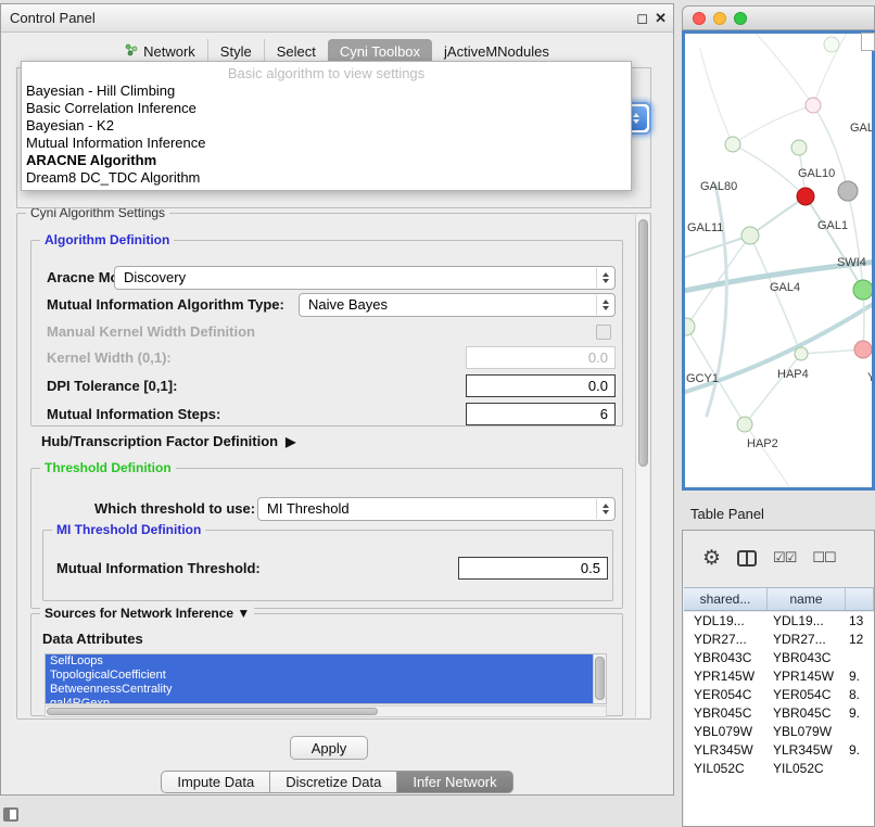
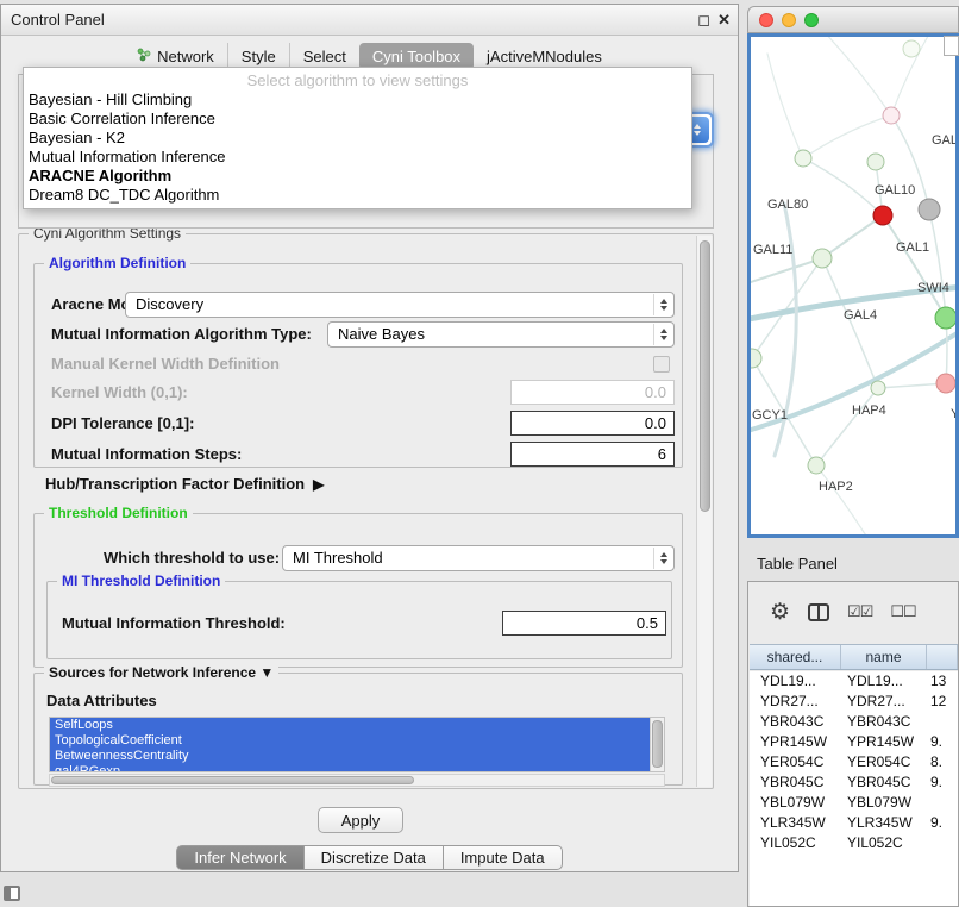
  Control Panel
  ◻
  ✕
  Network
  Style
  Select
  Cyni Toolbox
  jActiveMNodules
- Basic algorithm to view settings
+ Select algorithm to view settings
  Bayesian - Hill Climbing
  Basic Correlation Inference
  Bayesian - K2
  Mutual Information Inference
  ARACNE Algorithm
  Dream8 DC_TDC Algorithm
  Cyni Algorithm Settings
  Algorithm Definition
  Discovery
  Mutual Information Algorithm Type:
  Naive Bayes
  Manual Kernel Width Definition
  Kernel Width (0,1):
  0.0
  DPI Tolerance [0,1]:
  0.0
  Mutual Information Steps:
  6
  Hub/Transcription Factor Definition
  ▶
  Threshold Definition
  Which threshold to use:
  MI Threshold
  MI Threshold Definition
  Mutual Information Threshold:
  0.5
  Sources for Network Inference ▼
  Data Attributes
  SelfLoops
  TopologicalCoefficient
  BetweennessCentrality
  Apply
- Impute Data
+ Infer Network
  Discretize Data
- Infer Network
+ Impute Data
  GAL80
  GAL10
  GAL
  GAL11
  GAL1
  SWI4
  GAL4
  GCY1
  HAP4
  Y
  HAP2
  Table Panel
  ⚙
  ☑☑
  ☐☐
  shared...
  name
  YDL19...
  YDL19...
  13
  YDR27...
  YDR27...
  12
  YBR043C
  YBR043C
  YPR145W
  YPR145W
  9.
  YER054C
  YER054C
  8.
  YBR045C
  YBR045C
  9.
  YBL079W
  YBL079W
  YLR345W
  YLR345W
  9.
  YIL052C
  YIL052C
